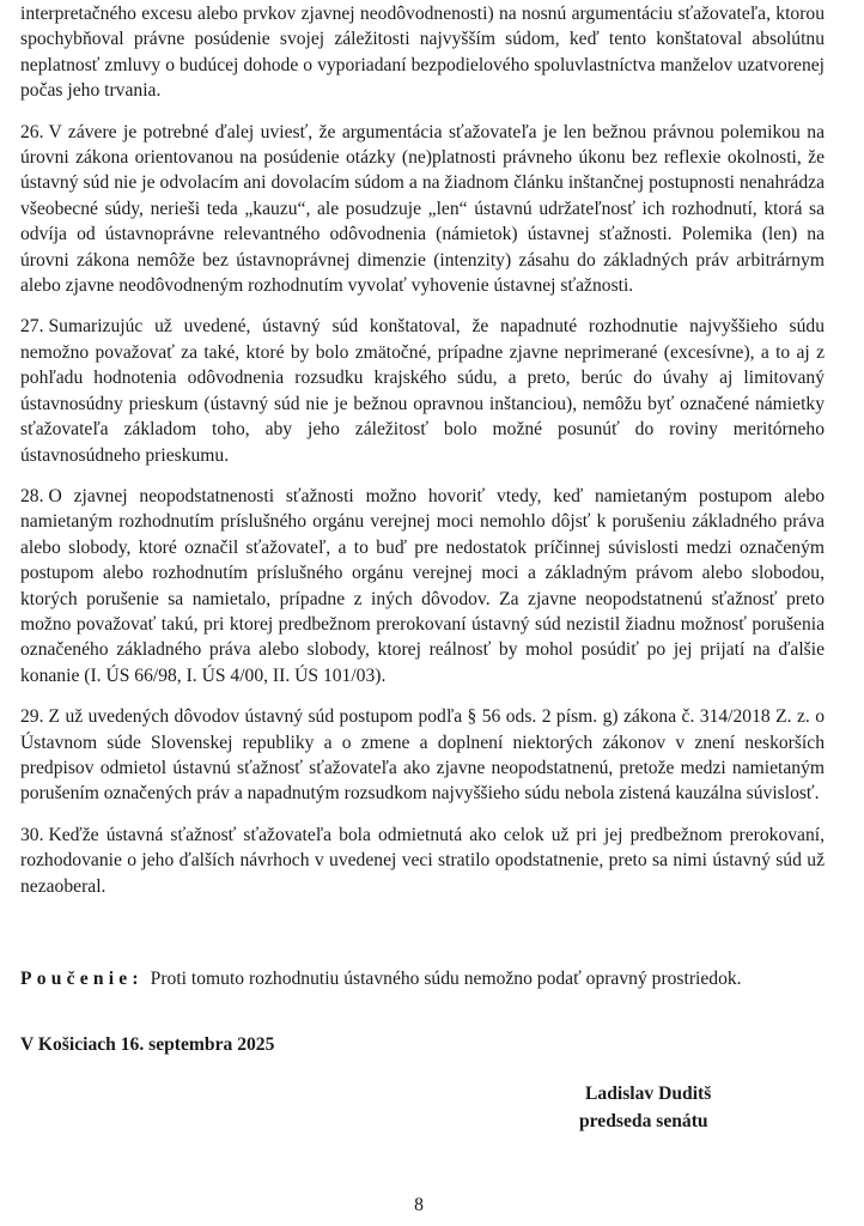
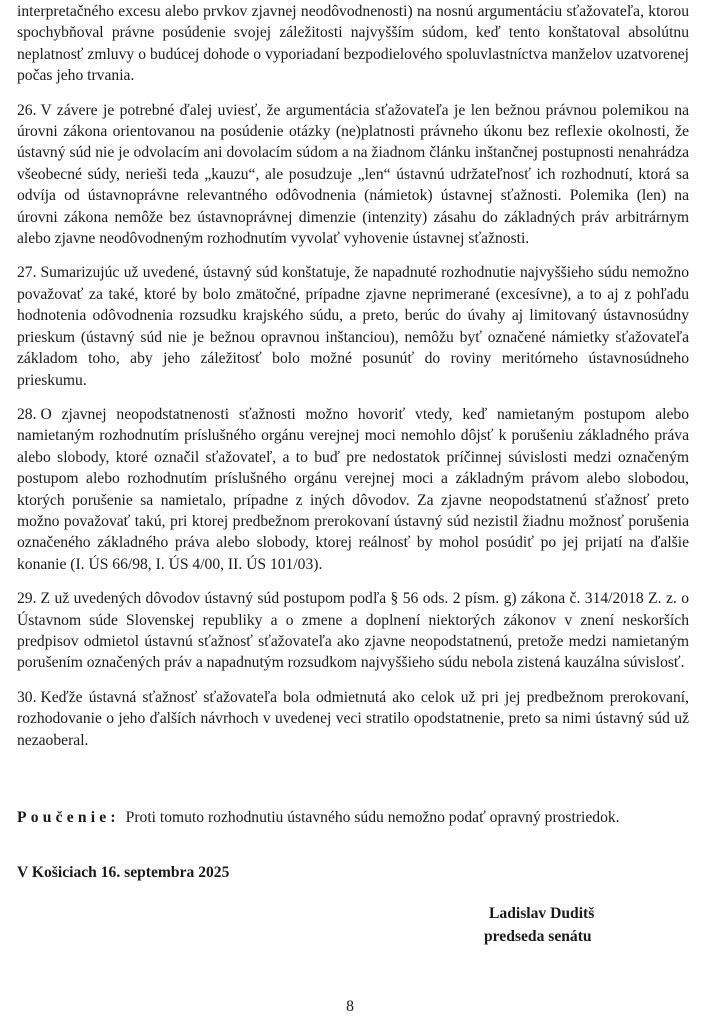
  interpretačného excesu alebo prvkov zjavnej neodôvodnenosti) na nosnú argumentáciu sťažovateľa, ktorou spochybňoval právne posúdenie svojej záležitosti najvyšším súdom, keď tento konštatoval absolútnu neplatnosť zmluvy o budúcej dohode o vyporiadaní bezpodielového spoluvlastníctva manželov uzatvorenej počas jeho trvania.
  26. V závere je potrebné ďalej uviesť, že argumentácia sťažovateľa je len bežnou právnou polemikou na úrovni zákona orientovanou na posúdenie otázky (ne)platnosti právneho úkonu bez reflexie okolnosti, že ústavný súd nie je odvolacím ani dovolacím súdom a na žiadnom článku inštančnej postupnosti nenahrádza všeobecné súdy, nerieši teda „kauzu“, ale posudzuje „len“ ústavnú udržateľnosť ich rozhodnutí, ktorá sa odvíja od ústavnoprávne relevantného odôvodnenia (námietok) ústavnej sťažnosti. Polemika (len) na úrovni zákona nemôže bez ústavnoprávnej dimenzie (intenzity) zásahu do základných práv arbitrárnym alebo zjavne neodôvodneným rozhodnutím vyvolať vyhovenie ústavnej sťažnosti.
- 27. Sumarizujúc už uvedené, ústavný súd konštatoval, že napadnuté rozhodnutie najvyššieho súdu nemožno považovať za také, ktoré by bolo zmätočné, prípadne zjavne neprimerané (excesívne), a to aj z pohľadu hodnotenia odôvodnenia rozsudku krajského súdu, a preto, berúc do úvahy aj limitovaný ústavnosúdny prieskum (ústavný súd nie je bežnou opravnou inštanciou), nemôžu byť označené námietky sťažovateľa základom toho, aby jeho záležitosť bolo možné posunúť do roviny meritórneho ústavnosúdneho prieskumu.
+ 27. Sumarizujúc už uvedené, ústavný súd konštatuje, že napadnuté rozhodnutie najvyššieho súdu nemožno považovať za také, ktoré by bolo zmätočné, prípadne zjavne neprimerané (excesívne), a to aj z pohľadu hodnotenia odôvodnenia rozsudku krajského súdu, a preto, berúc do úvahy aj limitovaný ústavnosúdny prieskum (ústavný súd nie je bežnou opravnou inštanciou), nemôžu byť označené námietky sťažovateľa základom toho, aby jeho záležitosť bolo možné posunúť do roviny meritórneho ústavnosúdneho prieskumu.
  28. O zjavnej neopodstatnenosti sťažnosti možno hovoriť vtedy, keď namietaným postupom alebo namietaným rozhodnutím príslušného orgánu verejnej moci nemohlo dôjsť k porušeniu základného práva alebo slobody, ktoré označil sťažovateľ, a to buď pre nedostatok príčinnej súvislosti medzi označeným postupom alebo rozhodnutím príslušného orgánu verejnej moci a základným právom alebo slobodou, ktorých porušenie sa namietalo, prípadne z iných dôvodov. Za zjavne neopodstatnenú sťažnosť preto možno považovať takú, pri ktorej predbežnom prerokovaní ústavný súd nezistil žiadnu možnosť porušenia označeného základného práva alebo slobody, ktorej reálnosť by mohol posúdiť po jej prijatí na ďalšie konanie (I. ÚS 66/98, I. ÚS 4/00, II. ÚS 101/03).
  29. Z už uvedených dôvodov ústavný súd postupom podľa § 56 ods. 2 písm. g) zákona č. 314/2018 Z. z. o Ústavnom súde Slovenskej republiky a o zmene a doplnení niektorých zákonov v znení neskorších predpisov odmietol ústavnú sťažnosť sťažovateľa ako zjavne neopodstatnenú, pretože medzi namietaným porušením označených práv a napadnutým rozsudkom najvyššieho súdu nebola zistená kauzálna súvislosť.
  30. Keďže ústavná sťažnosť sťažovateľa bola odmietnutá ako celok už pri jej predbežnom prerokovaní, rozhodovanie o jeho ďalších návrhoch v uvedenej veci stratilo opodstatnenie, preto sa nimi ústavný súd už nezaoberal.
  Poučenie: Proti tomuto rozhodnutiu ústavného súdu nemožno podať opravný prostriedok.
  V Košiciach 16. septembra 2025
  Ladislav Duditš
  predseda senátu
  8
